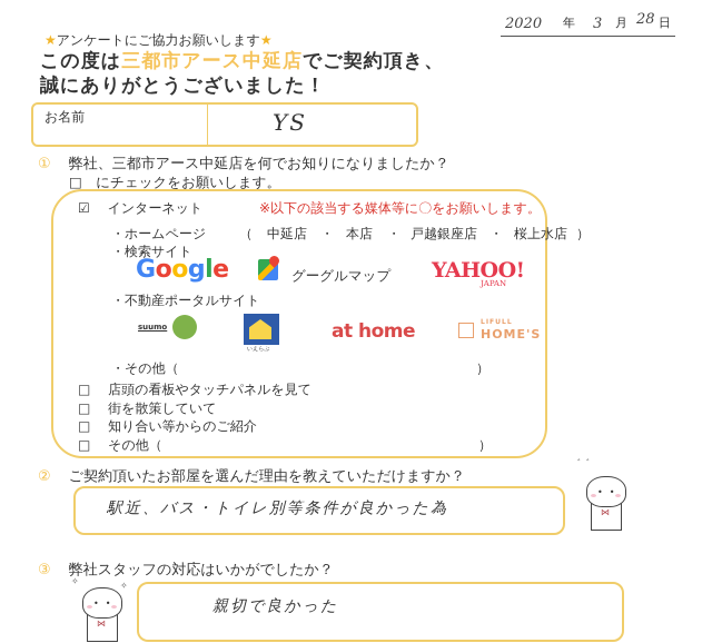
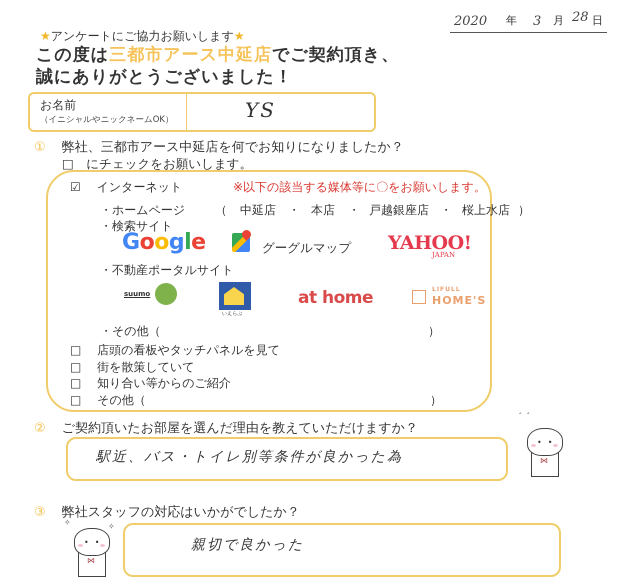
  ★アンケートにご協力お願いします★
  この度は三都市アース中延店でご契約頂き、
  誠にありがとうございました！
  2020
  年
  3
  月
  28
  日
  お名前
+ （イニシャルやニックネームOK）
  YS
  ① 弊社、三都市アース中延店を何でお知りになりましたか？
  □ にチェックをお願いします。
  ☑ インターネット
  ※以下の該当する媒体等に〇をお願いします。
  ・ホームページ
  （
  中延店
  ・
  本店
  ・
  戸越銀座店
  ・
  桜上水店
  ）
  ・検索サイト
  Google
  グーグルマップ
  YAHOO!
  JAPAN
  ・不動産ポータルサイト
  suumo
  at home
  HOME'S
  ・その他（
  ）
  □ 店頭の看板やタッチパネルを見て
  □ 街を散策していて
  □ 知り合い等からのご紹介
  □ その他（
  ）
  ② ご契約頂いたお部屋を選んだ理由を教えていただけますか？
  駅近、バス・トイレ別等条件が良かった為
  ﾞ ﾞ
  ••
  ⋈
  ③ 弊社スタッフの対応はいかがでしたか？
  親切で良かった
  ✧
  ✧
  ••
  ⋈
